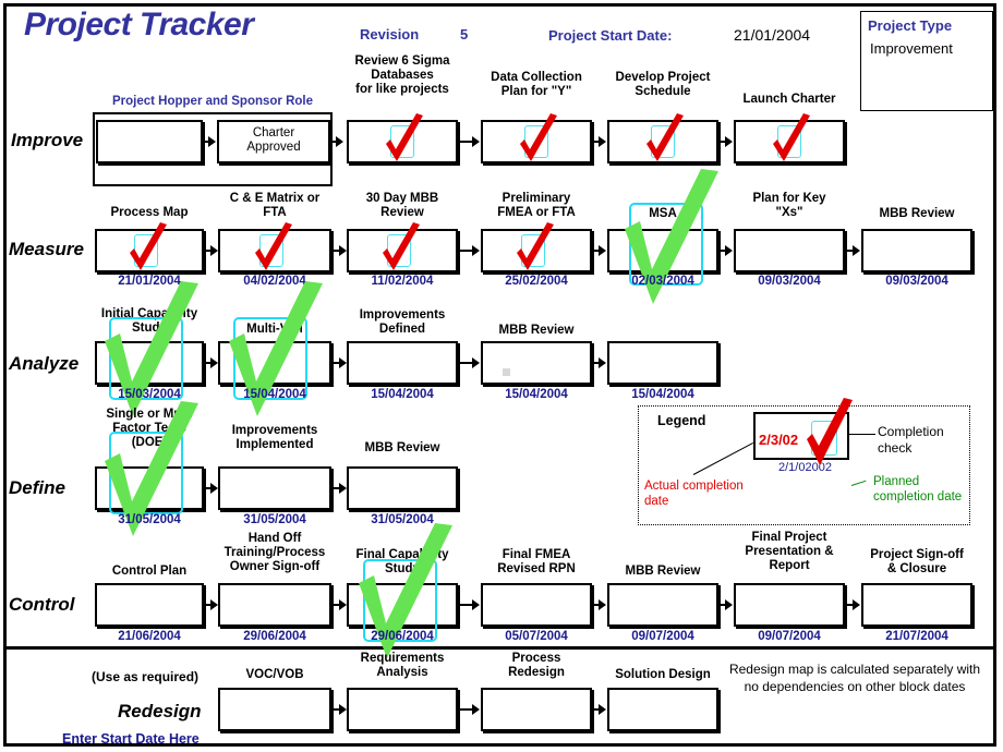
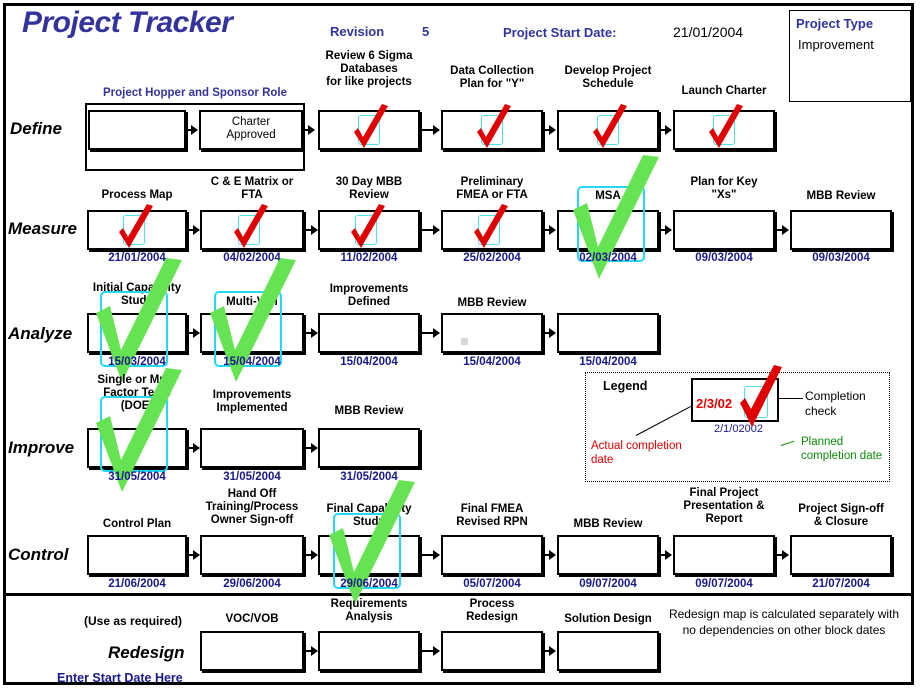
  Project Tracker
  Revision
  5
  Project Start Date:
  21/01/2004
  Project Type
  Improvement
- Improve
+ Define
  Measure
  Analyze
- Define
+ Improve
  Control
  Redesign
  Project Hopper and Sponsor Role
  Charter
  Approved
  Review 6 Sigma
  Databases
  for like projects
  Data Collection
  Plan for "Y"
  Develop Project
  Schedule
  Launch Charter
  Process Map
  21/01/2004
  C & E Matrix or
  FTA
  04/02/2004
  30 Day MBB
  Review
  11/02/2004
  Preliminary
  FMEA or FTA
  25/02/2004
  MSA
  02/03/2004
  Plan for Key
  "Xs"
  09/03/2004
  MBB Review
  09/03/2004
  Initial Capaity
  Stud
  15/03/2004
  Multi-i
  15/04/2004
  Improvements
  Defined
  15/04/2004
  MBB Review
  15/04/2004
  15/04/2004
  Factor Te
  (DOE
  31/05/2004
  Improvements
  Implemented
  31/05/2004
  MBB Review
  31/05/2004
  Legend
  2/3/02
  2/1/02002
  Completion
  check
  Actual completion
  date
  Planned
  completion date
  Control Plan
  21/06/2004
  Hand Off
  Training/Process
  Owner Sign-off
  29/06/2004
  Final Capaty
  Stud
  29/06/2004
  Final FMEA
  Revised RPN
  05/07/2004
  MBB Review
  09/07/2004
  Final Project
  Presentation &
  Report
  09/07/2004
  Project Sign-off
  & Closure
  21/07/2004
  (Use as required)
  Enter Start Date Here
  VOC/VOB
  Requirements
  Analysis
  Process
  Redesign
  Solution Design
  Redesign map is calculated separately with no dependencies on other block dates
